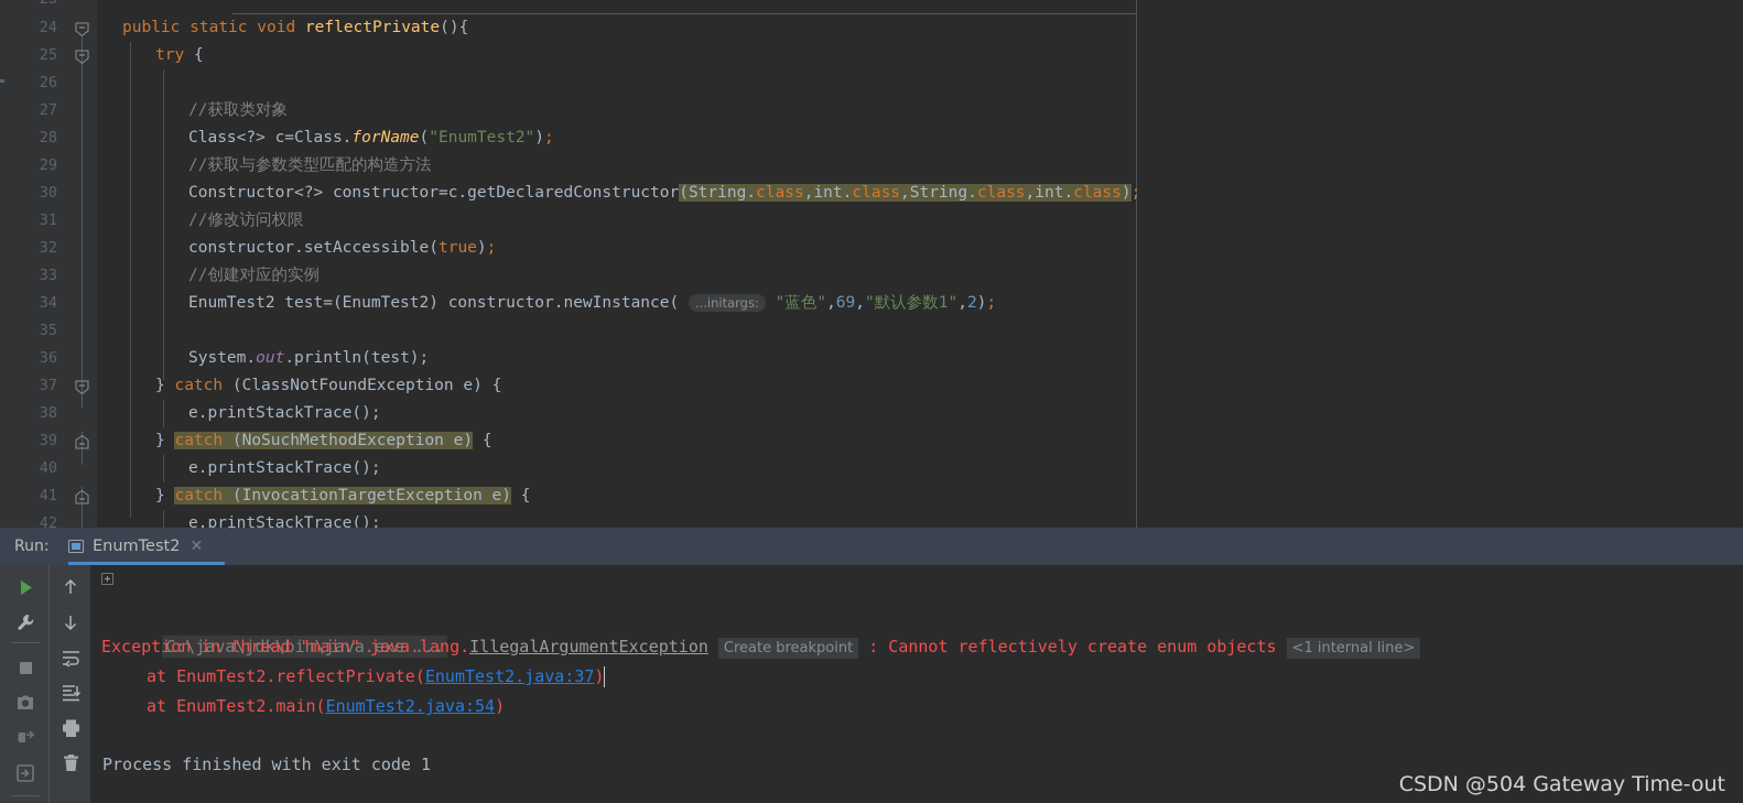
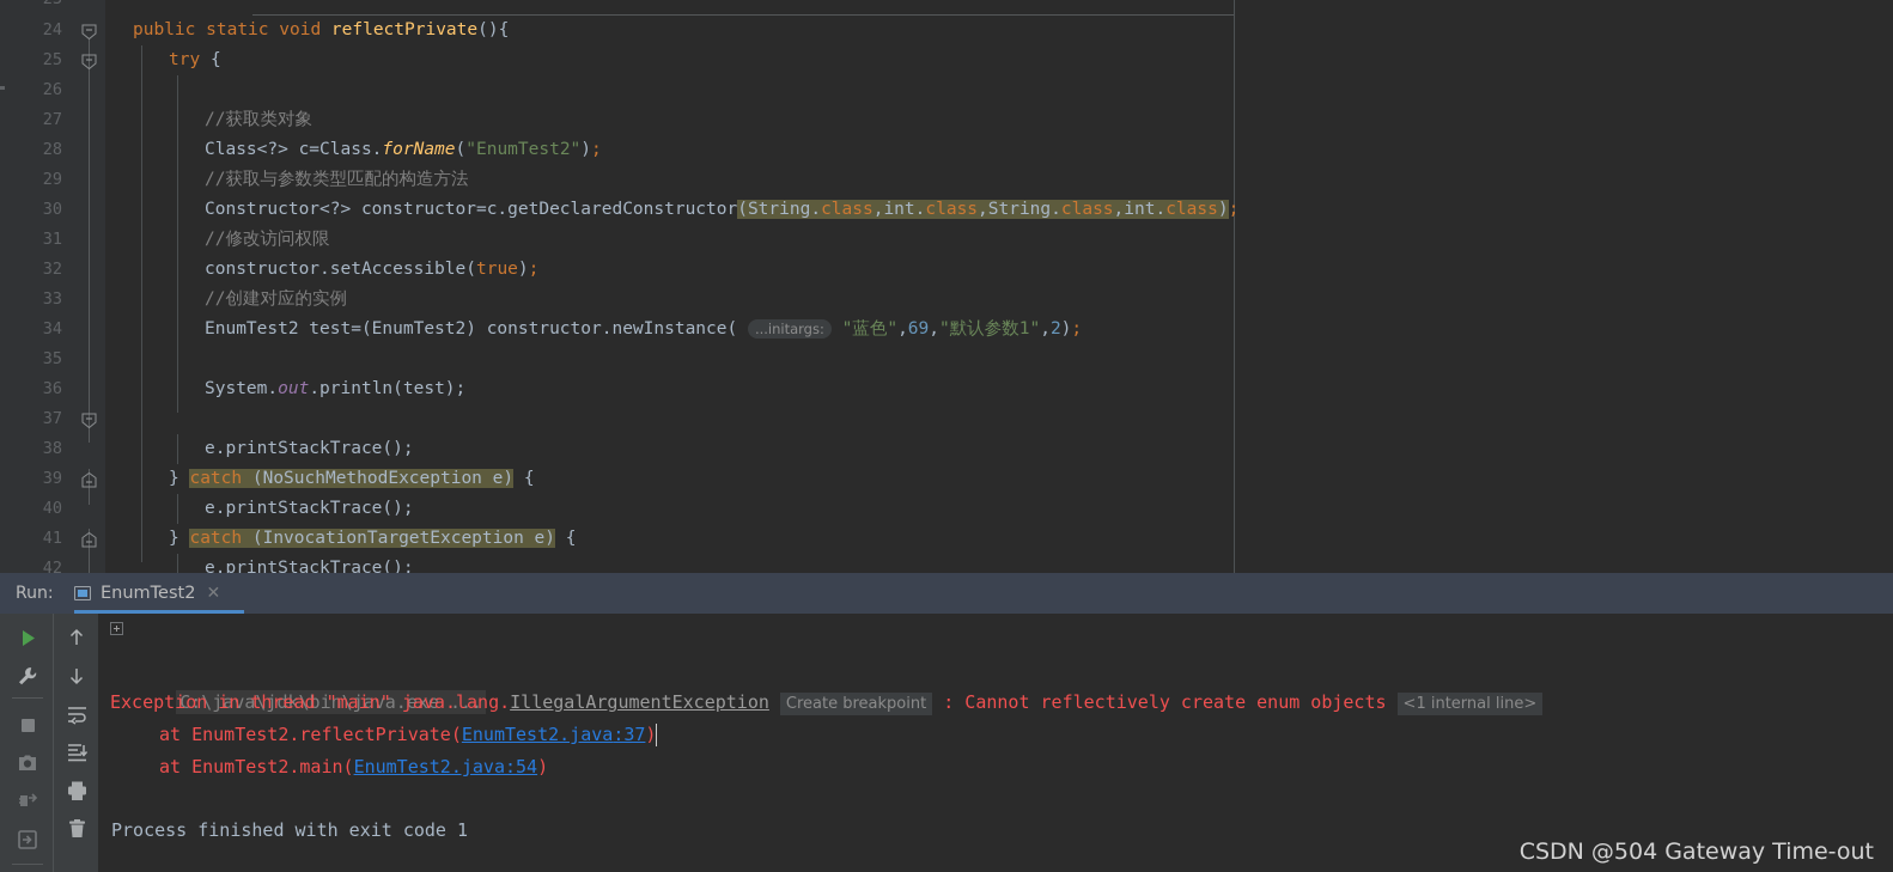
  24
  25
  26
  27
  28
  29
  30
  31
  32
  33
  34
  35
  36
  37
  38
  39
  40
  41
  42
  public static void reflectPrivate(){
  try {
  //获取类对象
  Class<?> c=Class.forName("EnumTest2");
  //获取与参数类型匹配的构造方法
  Constructor<?> constructor=c.getDeclaredConstructor(String.class,int.class,String.class,int.class);
  //修改访问权限
  constructor.setAccessible(true);
  //创建对应的实例
  EnumTest2 test=(EnumTest2) constructor.newInstance( ...initargs: "蓝色",69,"默认参数1",2);
  System.out.println(test);
- } catch (ClassNotFoundException e) {
  e.printStackTrace();
  } catch (NoSuchMethodException e) {
  e.printStackTrace();
  } catch (InvocationTargetException e) {
  e.printStackTrace();
  Run:
  EnumTest2
  ✕
  C:\java\jdk\bin\java.exe ...
  Exception in thread "main" java.lang.IllegalArgumentException Create breakpoint : Cannot reflectively create enum objects <1 internal line>
  at EnumTest2.reflectPrivate(EnumTest2.java:37)
  at EnumTest2.main(EnumTest2.java:54)
  Process finished with exit code 1
  CSDN @504 Gateway Time-out
